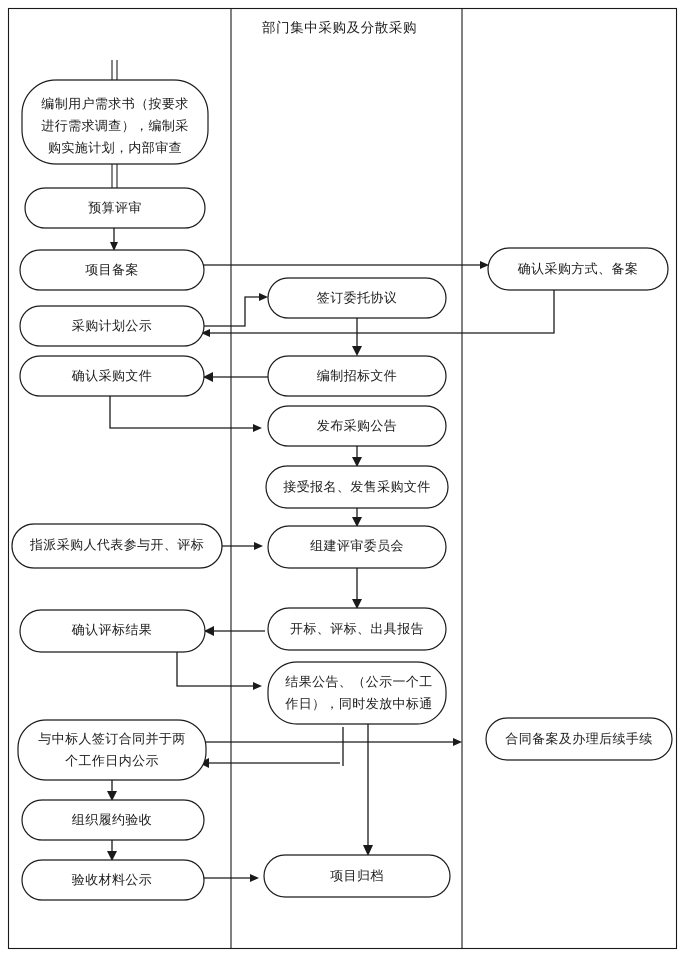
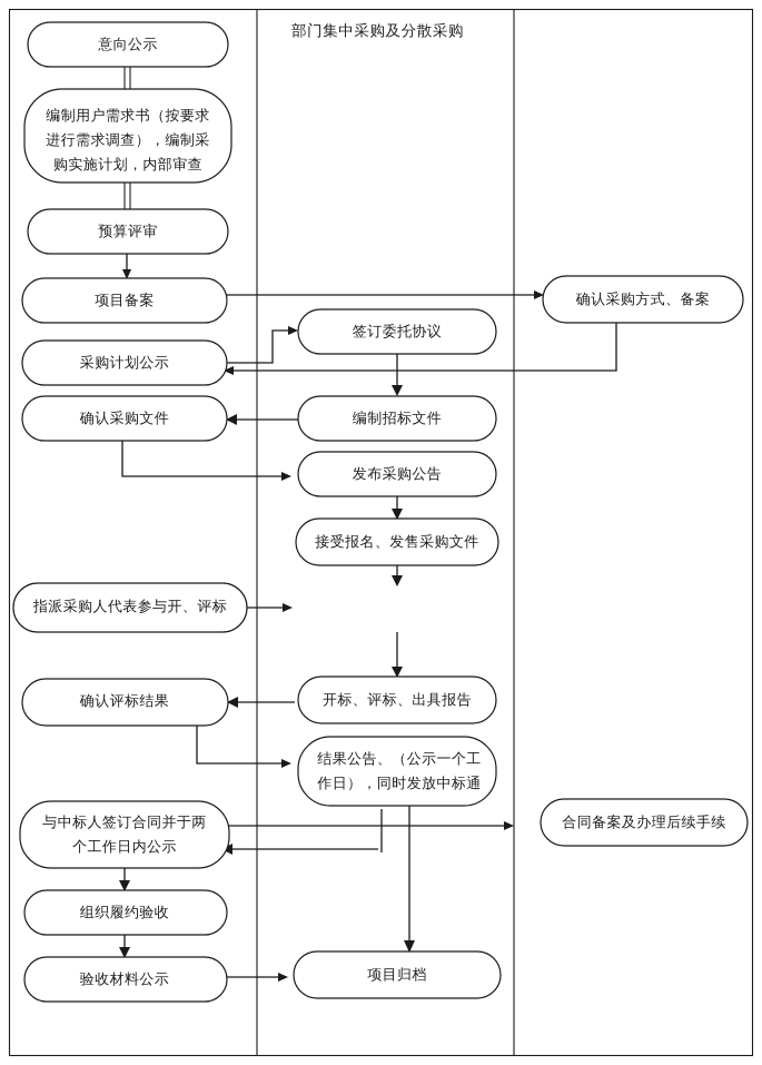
  部门集中采购及分散采购
+ 意向公示
  编制用户需求书（按要求
  进行需求调查），编制采
  购实施计划，内部审查
  预算评审
  项目备案
  采购计划公示
  确认采购文件
  指派采购人代表参与开、评标
  确认评标结果
  与中标人签订合同并于两
  个工作日内公示
  组织履约验收
  验收材料公示
  签订委托协议
  编制招标文件
  发布采购公告
  接受报名、发售采购文件
- 组建评审委员会
  开标、评标、出具报告
  结果公告、（公示一个工
  作日），同时发放中标通
  项目归档
  确认采购方式、备案
  合同备案及办理后续手续
